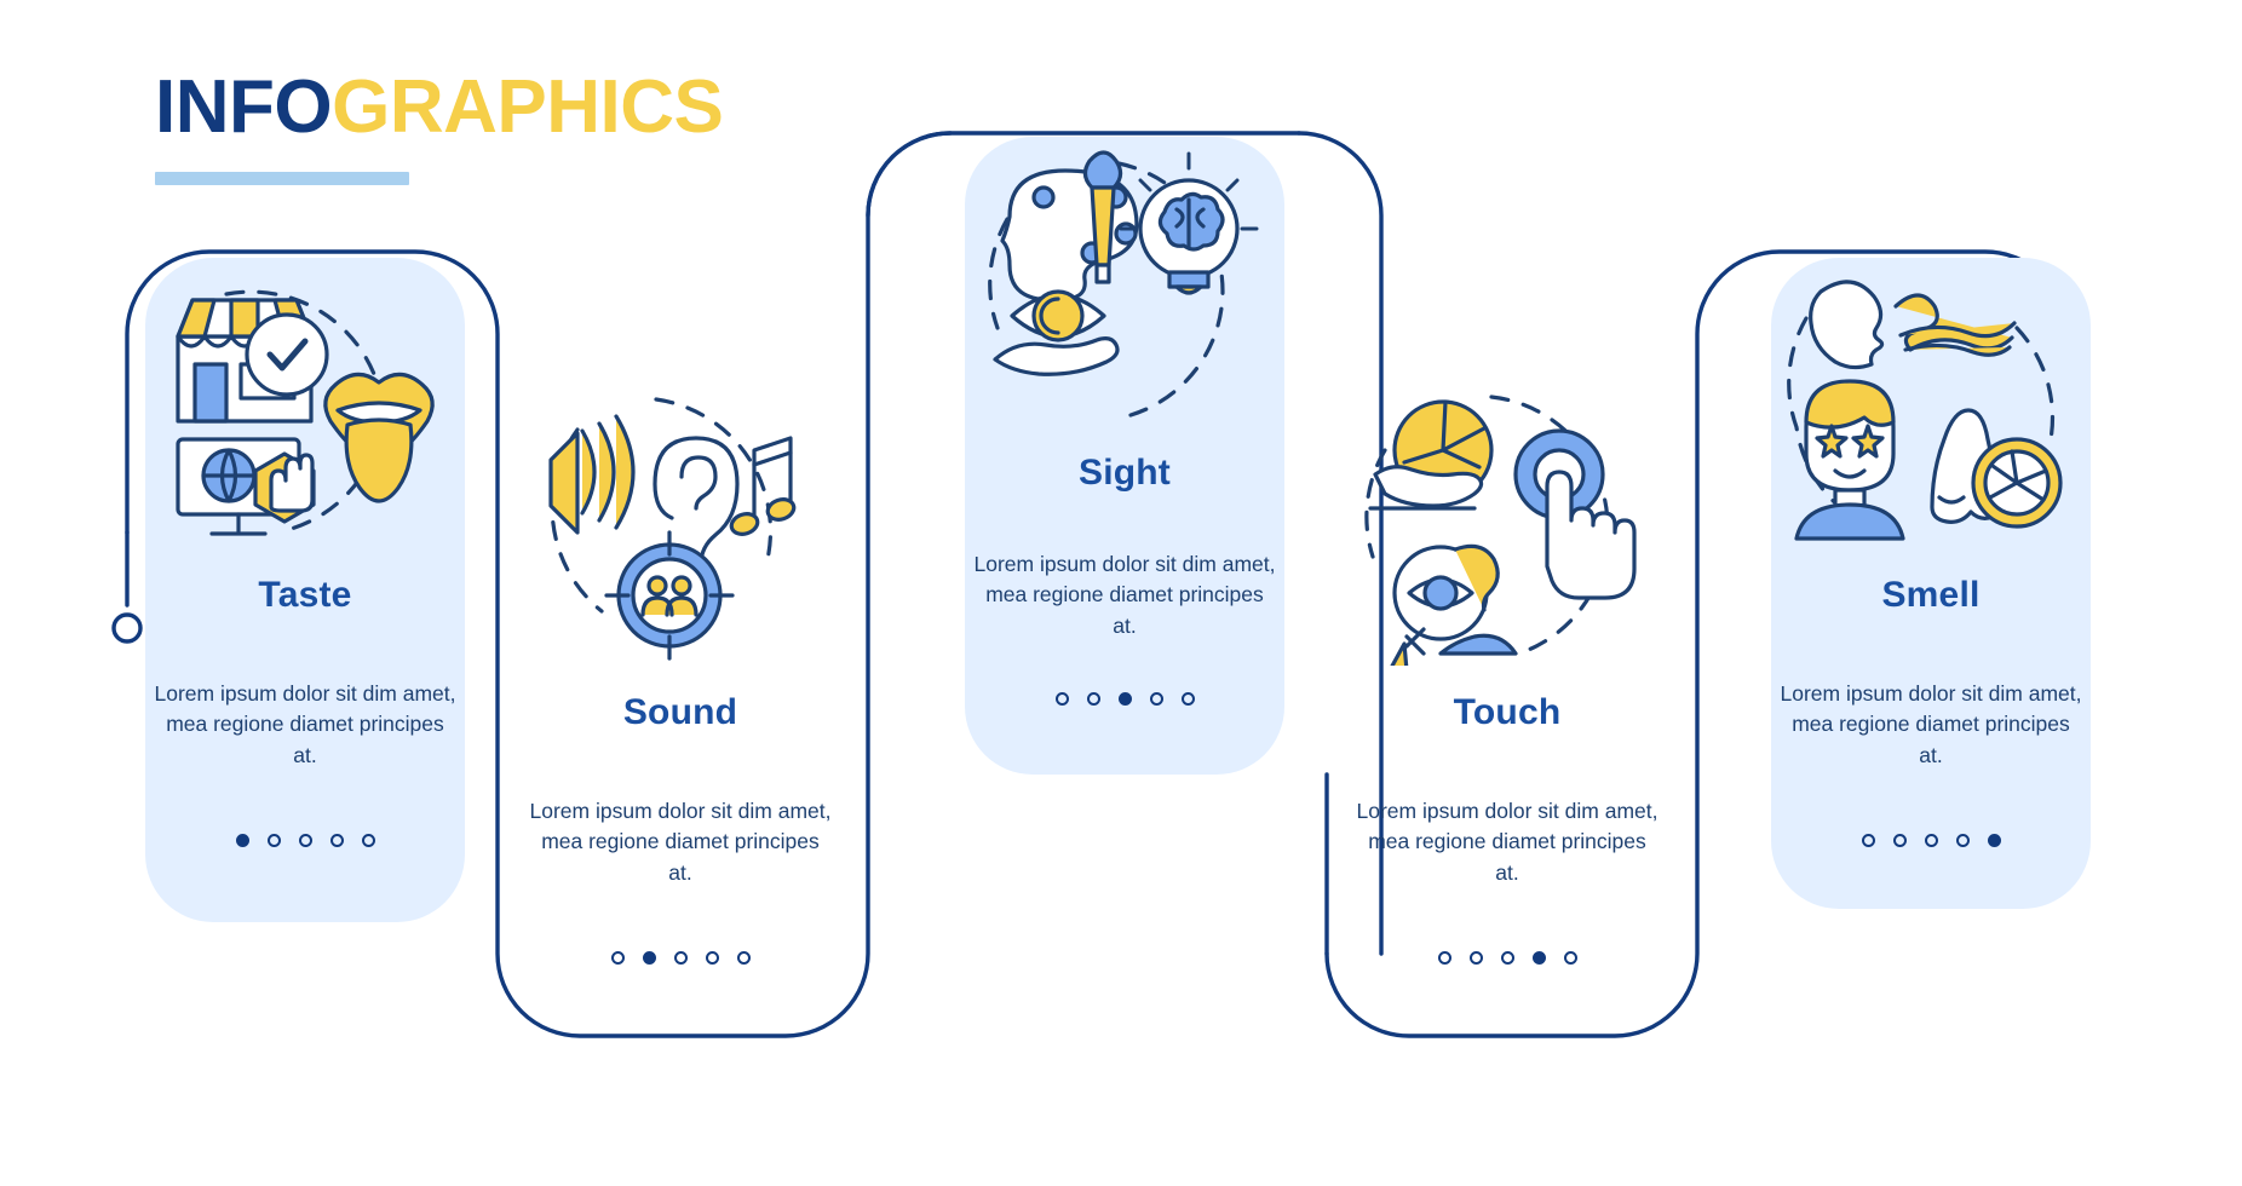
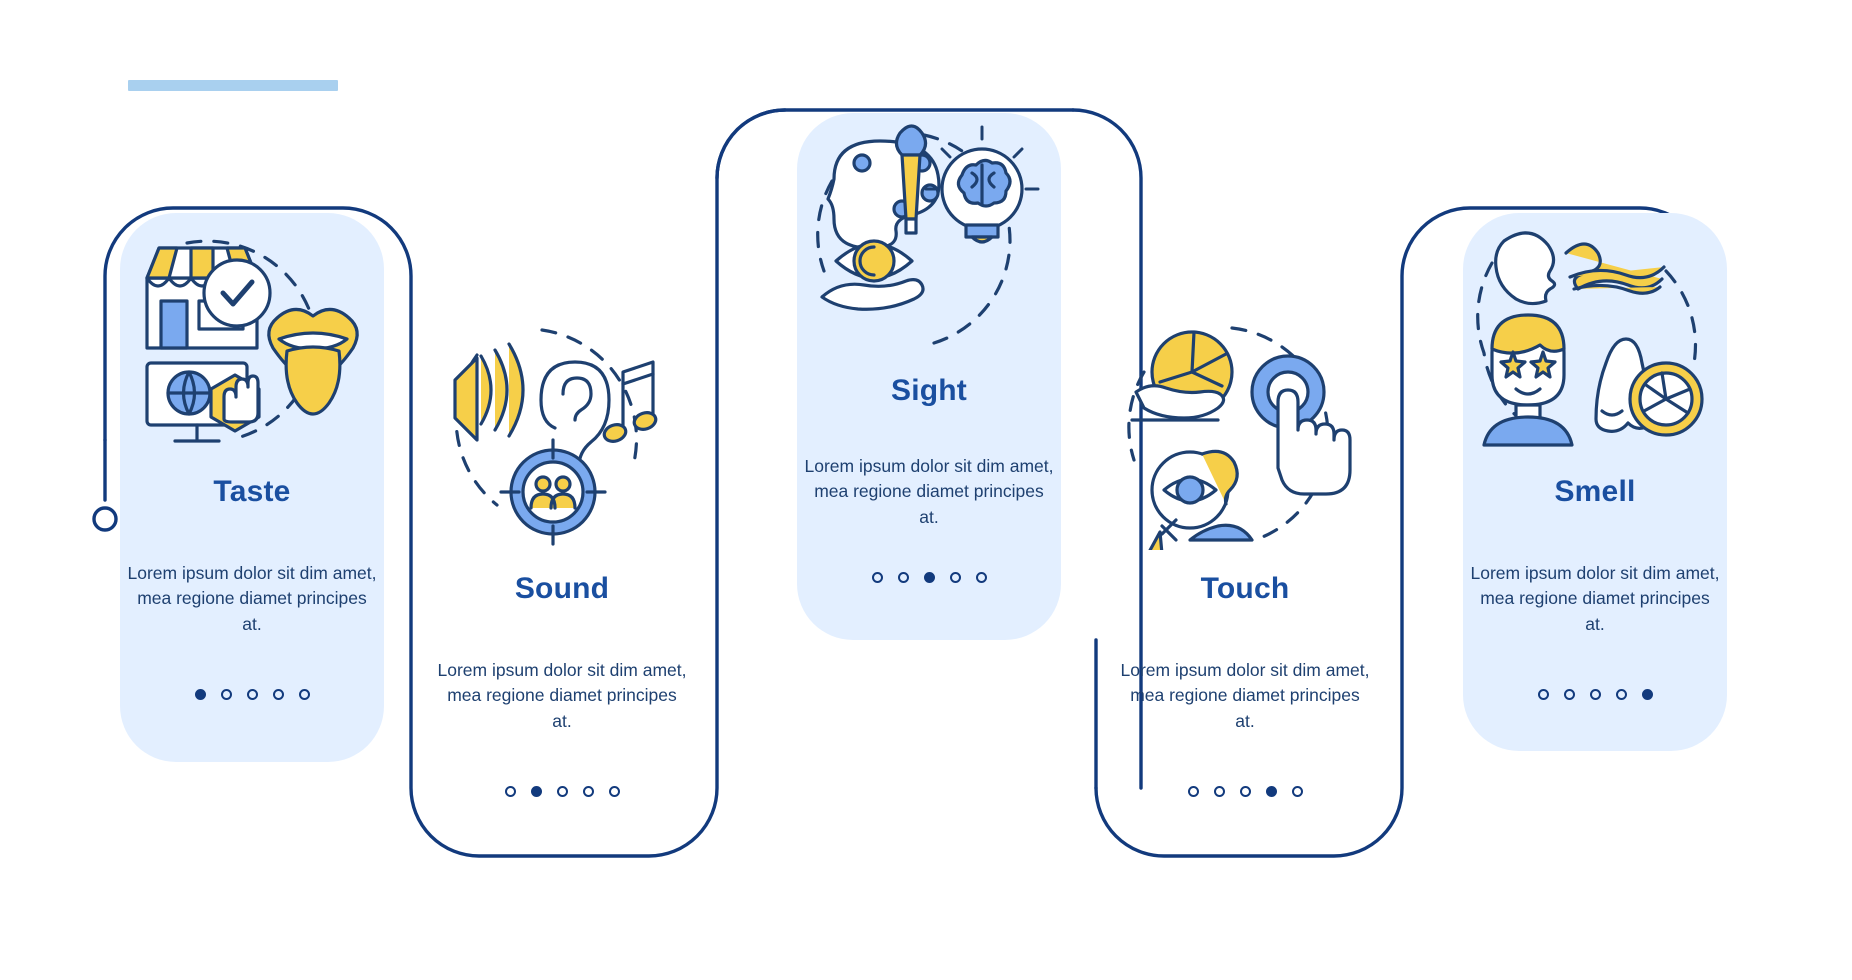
- INFOGRAPHICS
  Taste
  Lorem ipsum dolor sit dim amet, mea regione diamet principes at.
  Sound
  Lorem ipsum dolor sit dim amet, mea regione diamet principes at.
  Sight
  Lorem ipsum dolor sit dim amet, mea regione diamet principes at.
  Touch
  Lorem ipsum dolor sit dim amet, mea regione diamet principes at.
  Smell
  Lorem ipsum dolor sit dim amet, mea regione diamet principes at.
